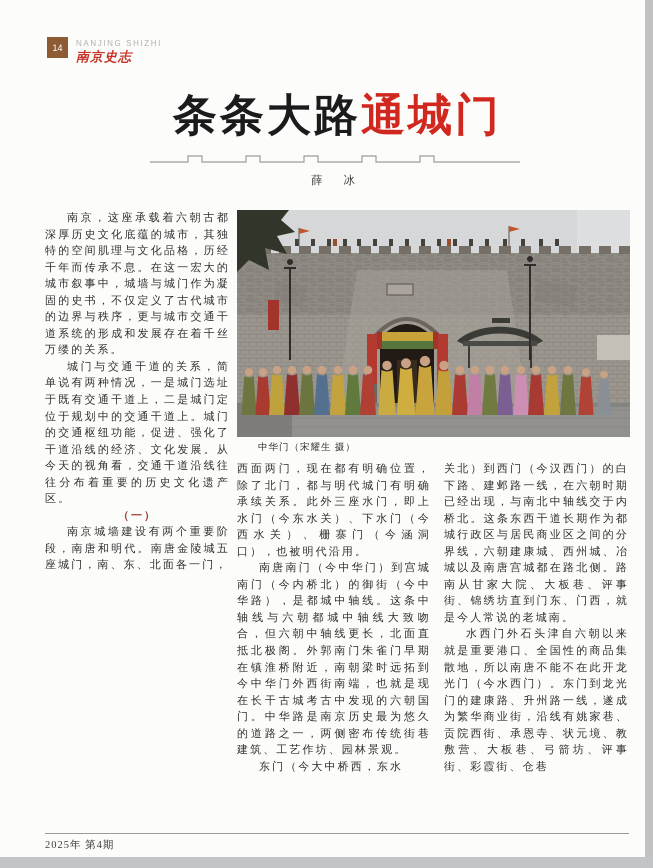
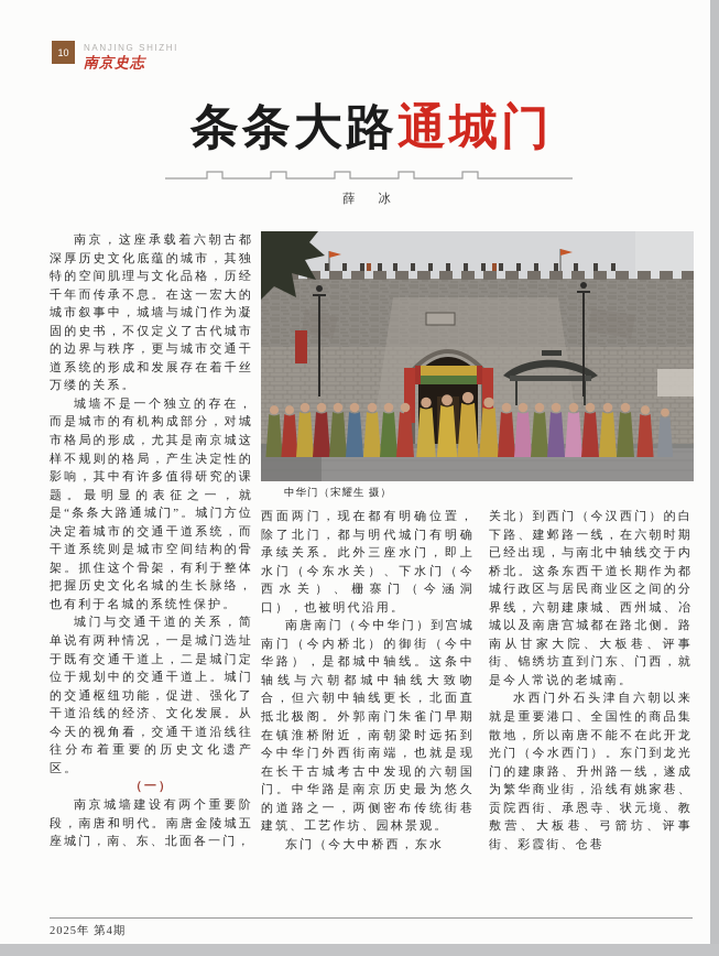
- 14
+ 10
  NANJING SHIZHI
  南京史志
  条条大路通城门
  薛 冰
  南京，这座承载着六朝古都深厚历史文化底蕴的城市，其独特的空间肌理与文化品格，历经千年而传承不息。在这一宏大的城市叙事中，城墙与城门作为凝固的史书，不仅定义了古代城市的边界与秩序，更与城市交通干道系统的形成和发展存在着千丝万缕的关系。
+ 城墙不是一个独立的存在，而是城市的有机构成部分，对城市格局的形成，尤其是南京城这样不规则的格局，产生决定性的影响，其中有许多值得研究的课题。最明显的表征之一，就是“条条大路通城门”。城门方位决定着城市的交通干道系统，而干道系统则是城市空间结构的骨架。抓住这个骨架，有利于整体把握历史文化名城的生长脉络，也有利于名城的系统性保护。
  城门与交通干道的关系，简单说有两种情况，一是城门选址于既有交通干道上，二是城门定位于规划中的交通干道上。城门的交通枢纽功能，促进、强化了干道沿线的经济、文化发展。从今天的视角看，交通干道沿线往往分布着重要的历史文化遗产区。
  （一）
  南京城墙建设有两个重要阶段，南唐和明代。南唐金陵城五座城门，南、东、北面各一门，
  中华门（宋耀生 摄）
  西面两门，现在都有明确位置，除了北门，都与明代城门有明确承续关系。此外三座水门，即上水门（今东水关）、下水门（今西水关）、栅寨门（今涵洞口），也被明代沿用。
  南唐南门（今中华门）到宫城南门（今内桥北）的御街（今中华路），是都城中轴线。这条中轴线与六朝都城中轴线大致吻合，但六朝中轴线更长，北面直抵北极阁。外郭南门朱雀门早期在镇淮桥附近，南朝梁时远拓到今中华门外西街南端，也就是现在长干古城考古中发现的六朝国门。中华路是南京历史最为悠久的道路之一，两侧密布传统街巷建筑、工艺作坊、园林景观。
  东门（今大中桥西，东水
  关北）到西门（今汉西门）的白下路、建邺路一线，在六朝时期已经出现，与南北中轴线交于内桥北。这条东西干道长期作为都城行政区与居民商业区之间的分界线，六朝建康城、西州城、冶城以及南唐宫城都在路北侧。路南从甘家大院、大板巷、评事街、锦绣坊直到门东、门西，就是今人常说的老城南。
  水西门外石头津自六朝以来就是重要港口、全国性的商品集散地，所以南唐不能不在此开龙光门（今水西门）。东门到龙光门的建康路、升州路一线，遂成为繁华商业街，沿线有姚家巷、贡院西街、承恩寺、状元境、教敷营、大板巷、弓箭坊、评事街、彩霞街、仓巷
  2025年 第4期
